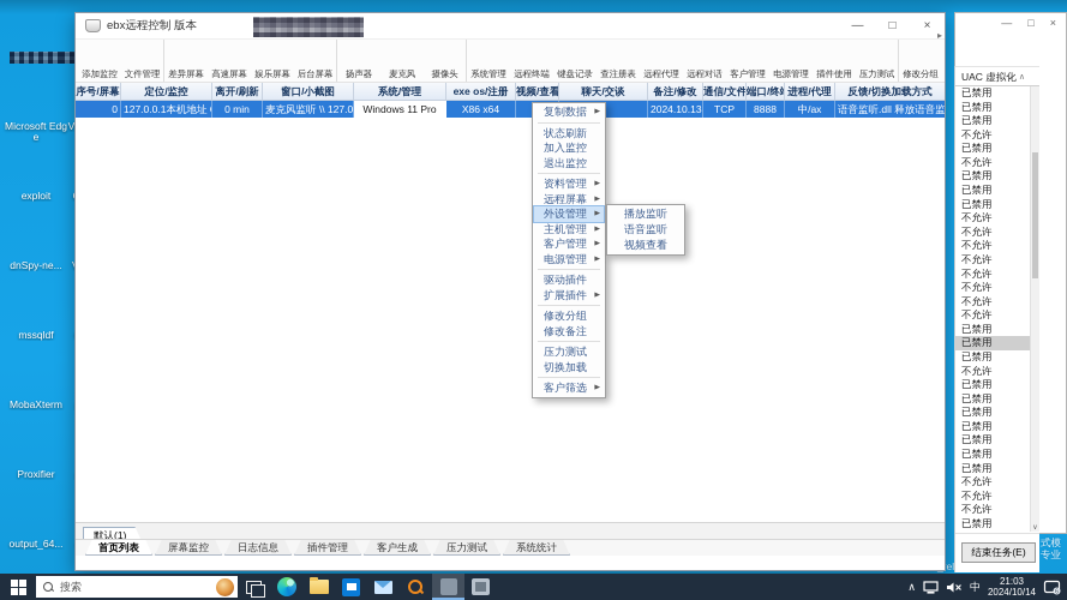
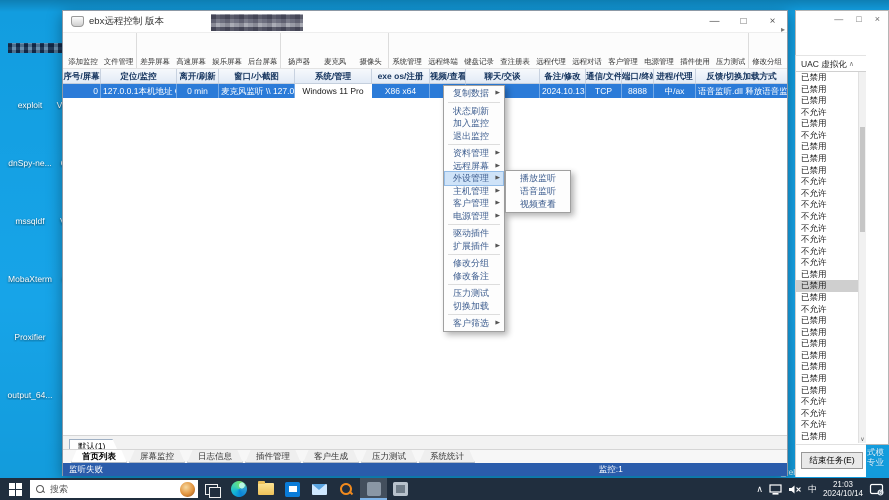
  式模
  专业
- Microsoft Edge
  exploit
  dnSpy-ne...
  mssqldf
  MobaXterm
  Proxifier
  output_64...
  ebx远程控制 版本
  —
  □
  ×
  添加监控
  文件管理
  差异屏幕
  高速屏幕
  娱乐屏幕
  后台屏幕
  扬声器
  麦克风
  摄像头
  系统管理
  远程终端
  键盘记录
  查注册表
  远程代理
  远程对话
  客户管理
  电源管理
  插件使用
  压力测试
  修改分组
  ▸
  序号/屏幕
  定位/监控
  离开/刷新
  窗口/小截图
  系统/管理
  exe os/注册
  视频/查看
  聊天/交谈
  备注/修改
  通信/文件
  端口/终
  进程/代理
  反馈/切换加载方式
  0
  127.0.0.1本机地址
  0 min
  Windows 11 Pro
  X86 x64
  2024.10.13
  TCP
  8888
  中/ax
  语音监听.dll 释放语音监
  默认(1)
  首页列表
  屏幕监控
  日志信息
  插件管理
  客户生成
  压力测试
  系统统计
+ 监听失败
+ 监控:1
  复制数据
  状态刷新
  加入监控
  退出监控
  资料管理
  远程屏幕
  外设管理
  主机管理
  客户管理
  电源管理
  驱动插件
  扩展插件
  修改分组
  修改备注
  压力测试
  切换加载
  客户筛选
  播放监听
  语音监听
  视频查看
  —
  □
  ×
  UAC 虚拟化
  已禁用
  已禁用
  已禁用
  不允许
  已禁用
  不允许
  已禁用
  已禁用
  已禁用
  不允许
  不允许
  不允许
  不允许
  不允许
  不允许
  不允许
  不允许
  已禁用
  已禁用
  已禁用
  不允许
  已禁用
  已禁用
  已禁用
  已禁用
  已禁用
  已禁用
  已禁用
  不允许
  不允许
  不允许
  已禁用
  结束任务(E)
  搜索
  ∧
  中
  21:03
  2024/10/14
